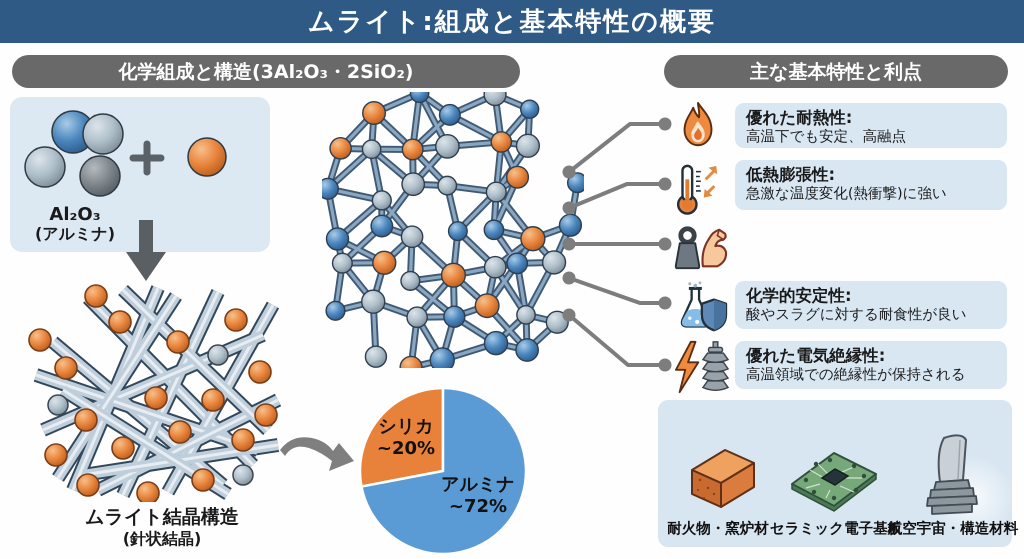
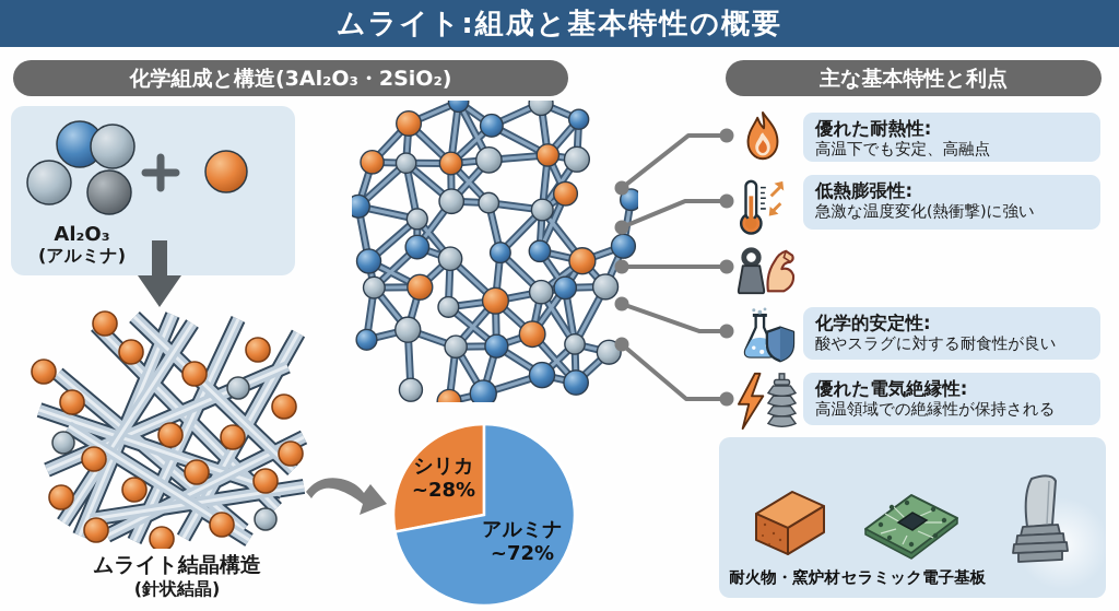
  ムライト:組成と基本特性の概要
  化学組成と構造(3Al₂O₃・2SiO₂)
  主な基本特性と利点
  Al₂O₃
  (アルミナ)
  ムライト結晶構造
  (針状結晶)
  シリカ
- ~20%
+ ~28%
  アルミナ
  ~72%
  優れた耐熱性:
  高温下でも安定、高融点
  低熱膨張性:
  急激な温度変化(熱衝撃)に強い
  化学的安定性:
  酸やスラグに対する耐食性が良い
  優れた電気絶縁性:
  高温領域での絶縁性が保持される
  耐火物・窯炉材
  セラミック電子基板
- 航空宇宙・構造材料
